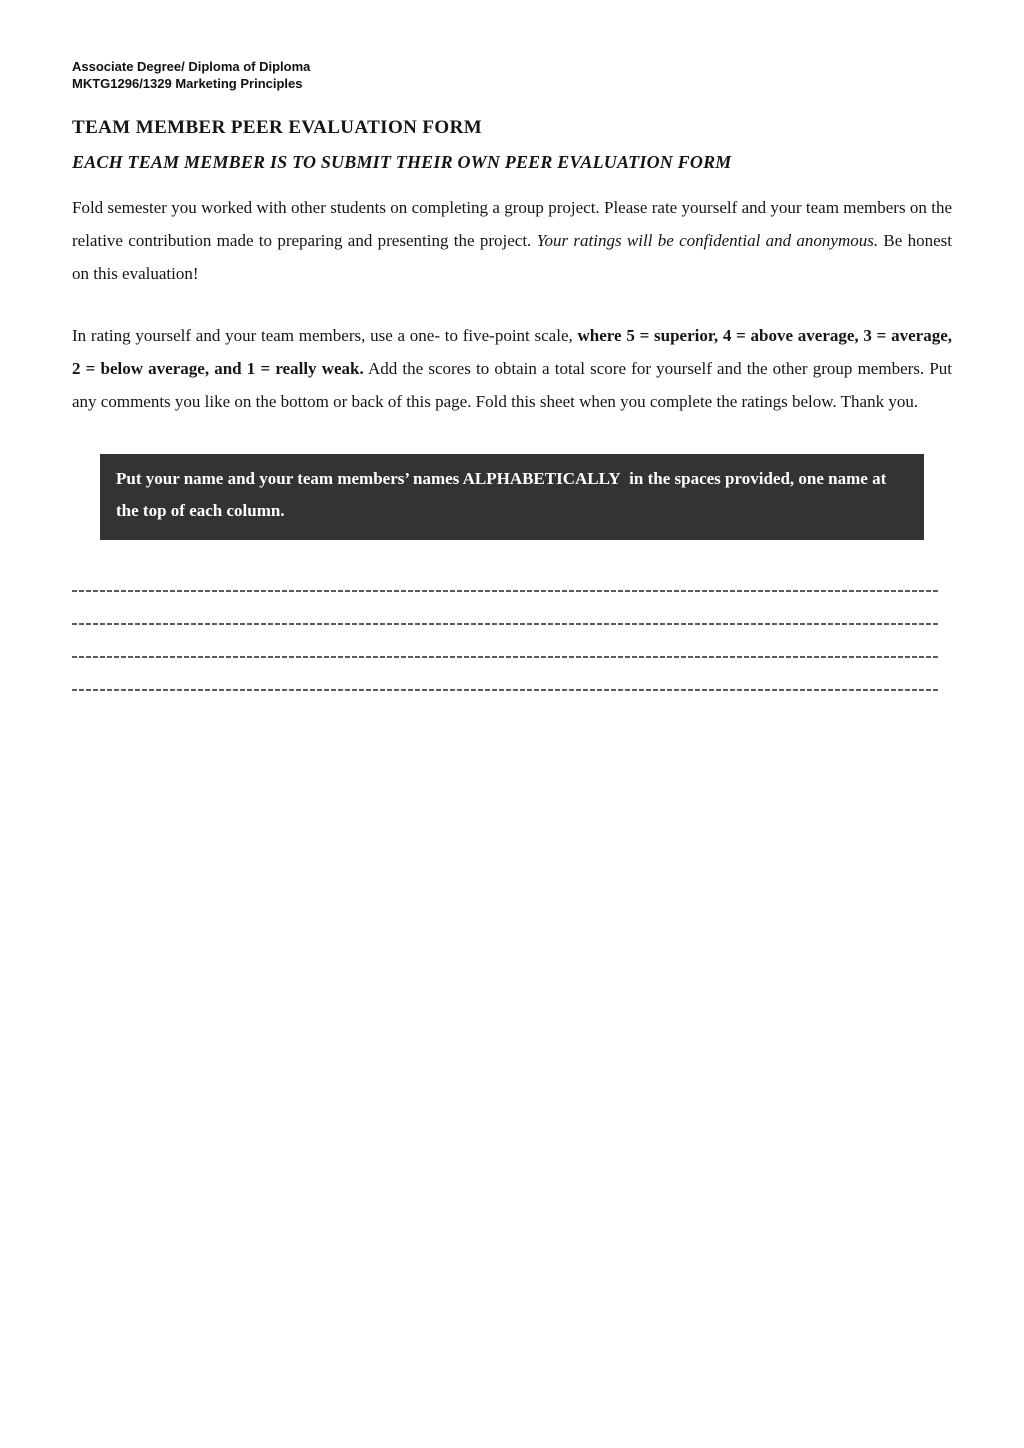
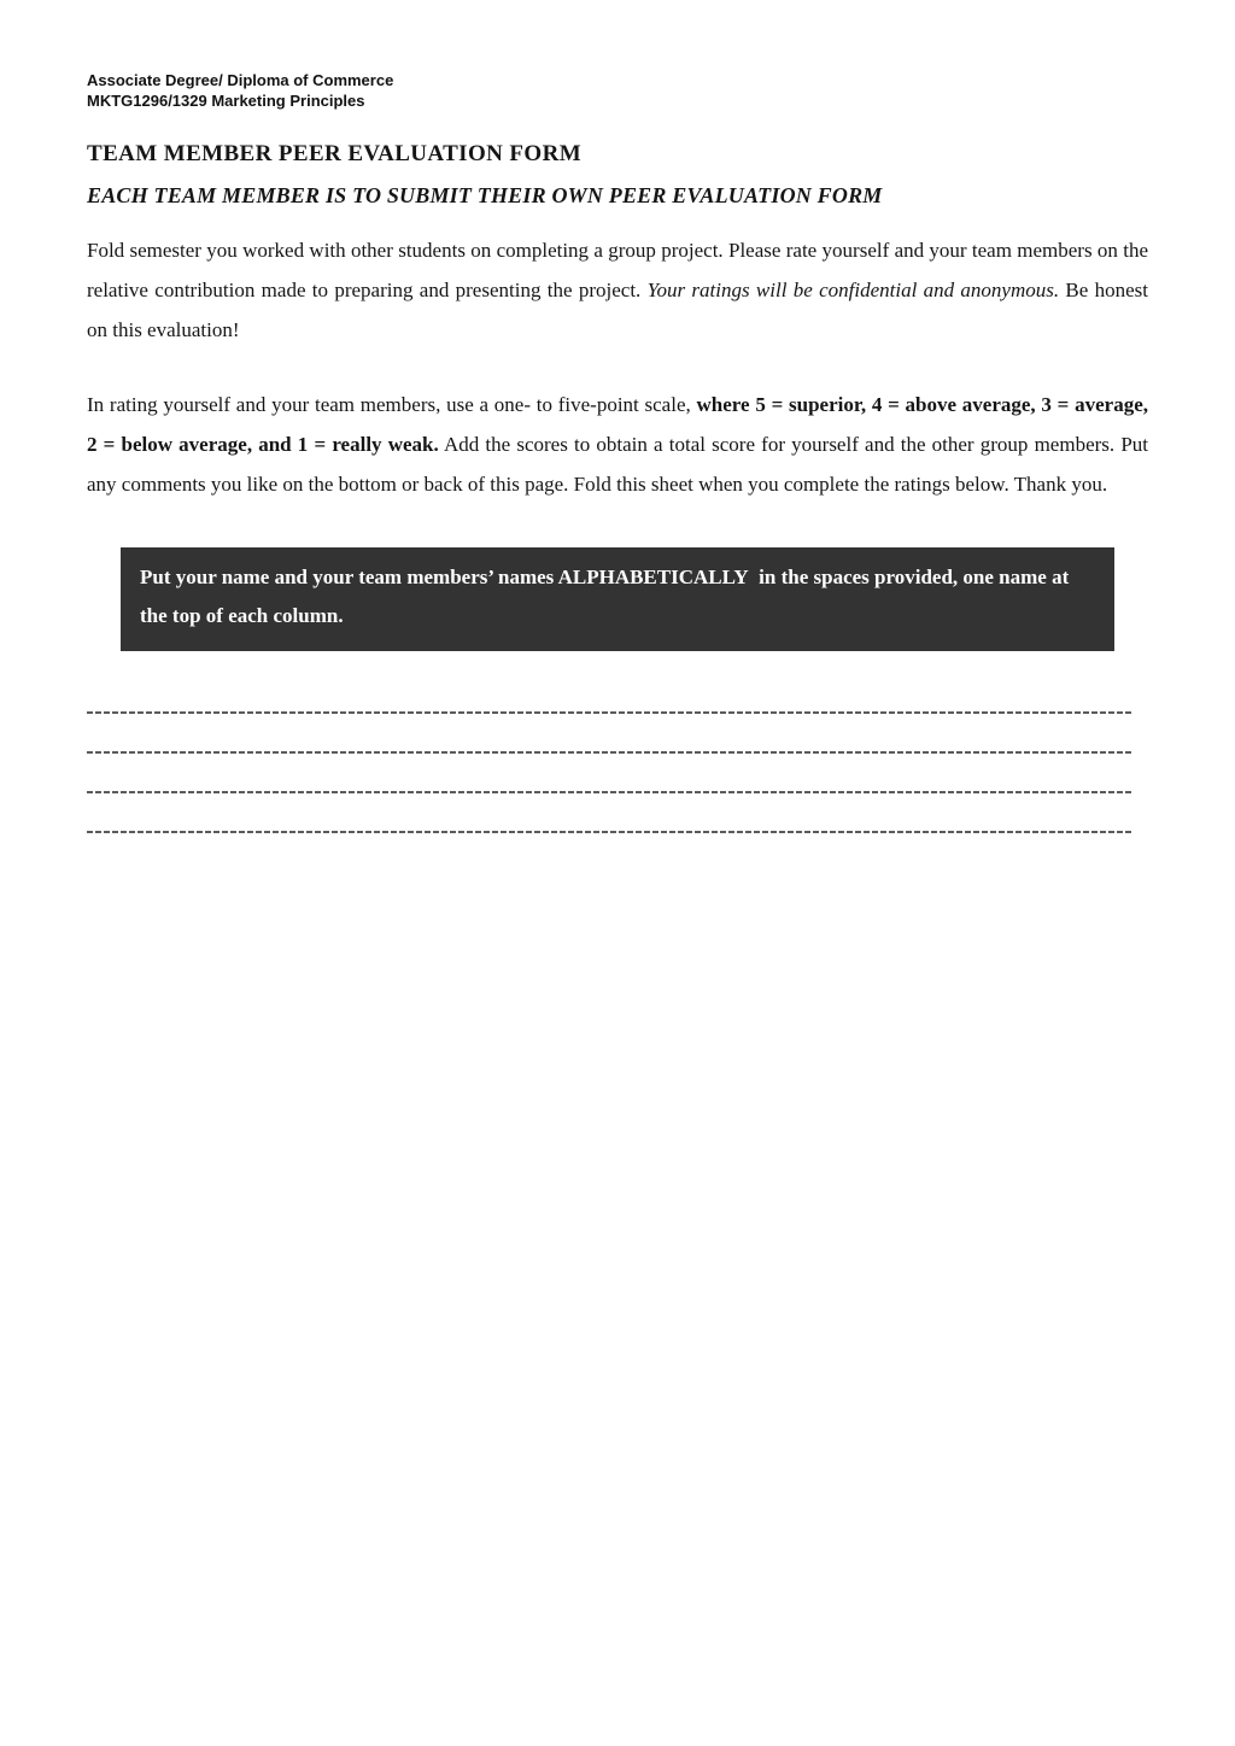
- Associate Degree/ Diploma of Diploma
+ Associate Degree/ Diploma of Commerce
  MKTG1296/1329 Marketing Principles
  TEAM MEMBER PEER EVALUATION FORM
  EACH TEAM MEMBER IS TO SUBMIT THEIR OWN PEER EVALUATION FORM
  Fold semester you worked with other students on completing a group project. Please rate yourself and your team members on the relative contribution made to preparing and presenting the project. Your ratings will be confidential and anonymous. Be honest on this evaluation!
  In rating yourself and your team members, use a one- to five-point scale, where 5 = superior, 4 = above average, 3 = average, 2 = below average, and 1 = really weak. Add the scores to obtain a total score for yourself and the other group members. Put any comments you like on the bottom or back of this page. Fold this sheet when you complete the ratings below. Thank you.
  Put your name and your team members’ names ALPHABETICALLY in the spaces provided, one name at the top of each column.
